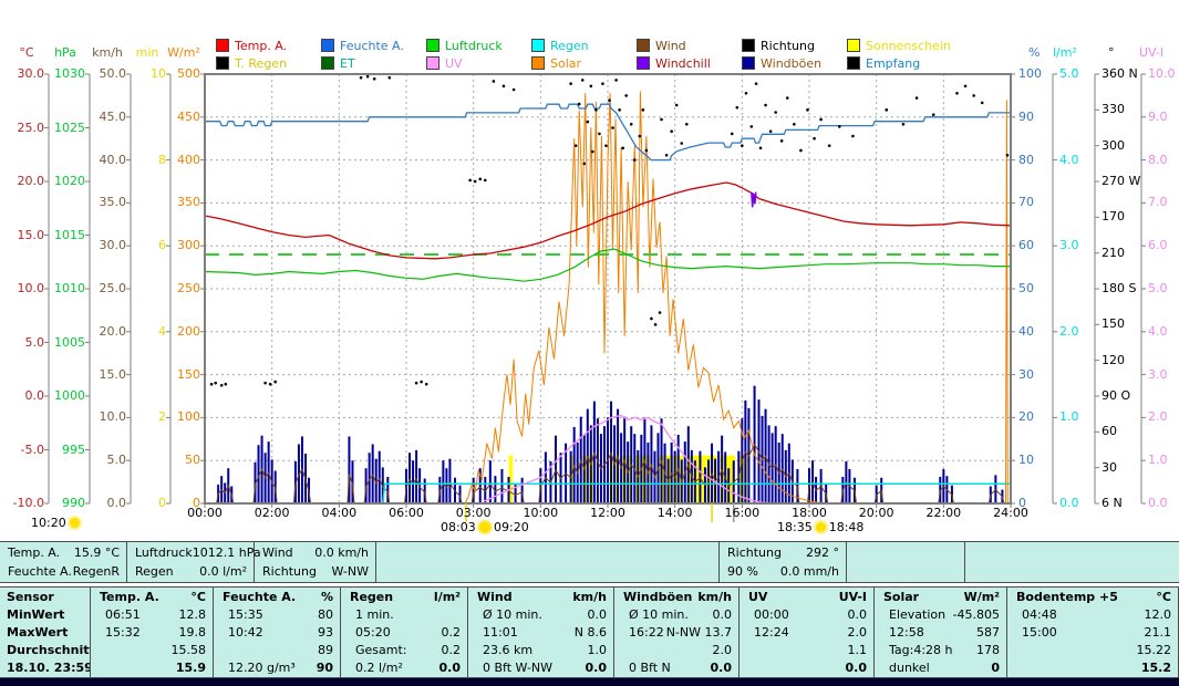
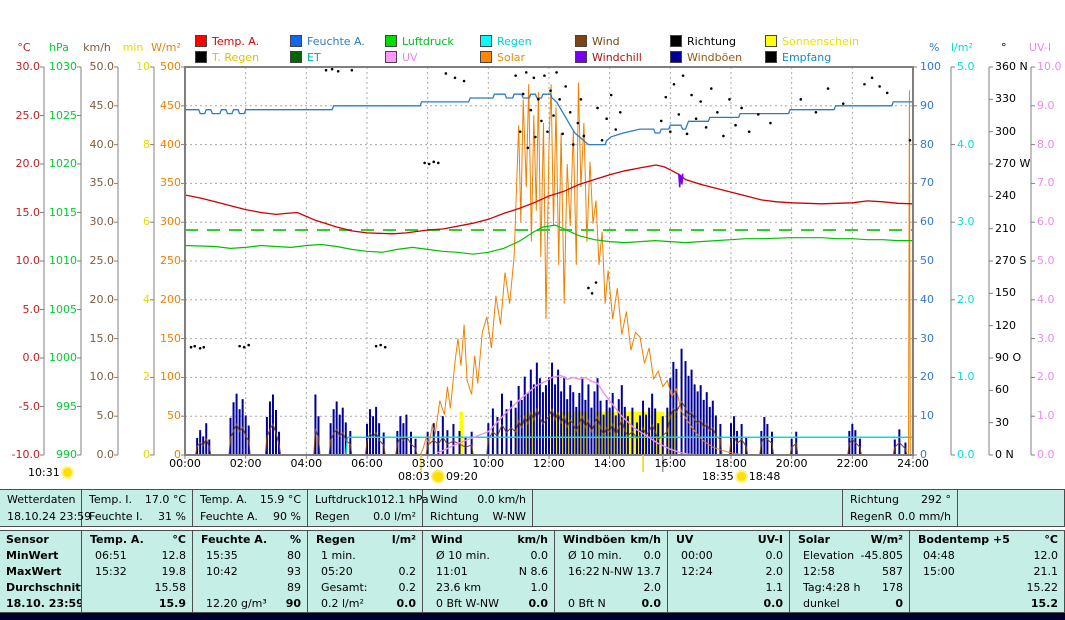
  Temp. A.
  Feuchte A.
  Luftdruck
  Regen
  Wind
  Richtung
  Sonnenschein
  T. Regen
  ET
  UV
  Solar
  Windchill
  Windböen
  Empfang
  °C
  30.0
  25.0
  20.0
  15.0
  10.0
  5.0
  0.0
  -5.0
  -10.0
  hPa
  1030
  1025
  1020
  1015
  1010
  1005
  1000
  995
  990
  km/h
  50.0
  45.0
  40.0
  35.0
  30.0
  25.0
  20.0
  15.0
  10.0
  5.0
  0.0
  min
  10
  8
  6
  4
  2
  0
  W/m²
  500
  450
  400
  350
  300
  250
  200
  150
  100
  50
  0
  %
  100
  90
  80
  70
  60
  50
  40
  30
  20
  10
  0
  l/m²
  5.0
  4.0
  3.0
  2.0
  1.0
  0.0
  °
  360 N
  330
  300
  270 W
- 170
+ 240
  210
- 180 S
+ 270 S
  150
  120
  90 O
  60
  30
- 6 N
+ 0 N
  UV-I
  10.0
  9.0
  8.0
  7.0
  6.0
  5.0
  4.0
  3.0
  2.0
  1.0
  0.0
  00:00
  02:00
  04:00
  06:00
  03:00
  10:00
  12:00
  14:00
  16:00
  18:00
  20:00
  22:00
  24:00
- 10:20
+ 10:31
  08:03
  09:20
  18:35
  18:48
+ Wetterdaten
+ 18.10.24 23:59
+ Temp. I.
+ 17.0 °C
+ Feuchte I.
+ 31 %
  Temp. A.
  15.9 °C
  Feuchte A.
- RegenR
+ 90 %
  Luftdruck
  1012.1 hPa
  Regen
  0.0 l/m²
  Wind
  0.0 km/h
  Richtung
  W-NW
  Richtung
  292 °
- 90 %
+ RegenR
  0.0 mm/h
  Sensor
  MinWert
  MaxWert
  Durchschnit
  18.10. 23:59
  Temp. A.
  °C
  06:51
  12.8
  15:32
  19.8
  15.58
  15.9
  Feuchte A.
  %
  15:35
  80
  10:42
  93
  89
  12.20 g/m³
  90
  Regen
  l/m²
  1 min.
  05:20
  0.2
  Gesamt:
  0.2
  0.2 l/m²
  0.0
  Wind
  km/h
  Ø 10 min.
  0.0
  11:01
  N 8.6
  23.6 km
  1.0
  0 Bft W-NW
  0.0
  Windböen
  km/h
  Ø 10 min.
  0.0
  16:22
  N-NW 13.7
  2.0
  0 Bft N
  0.0
  UV
  UV-I
  00:00
  0.0
  12:24
  2.0
  1.1
  0.0
  Solar
  W/m²
  Elevation
  -45.805
  12:58
  587
  Tag:4:28 h
  178
  dunkel
  0
  Bodentemp +5
  °C
  04:48
  12.0
  15:00
  21.1
  15.22
  15.2
